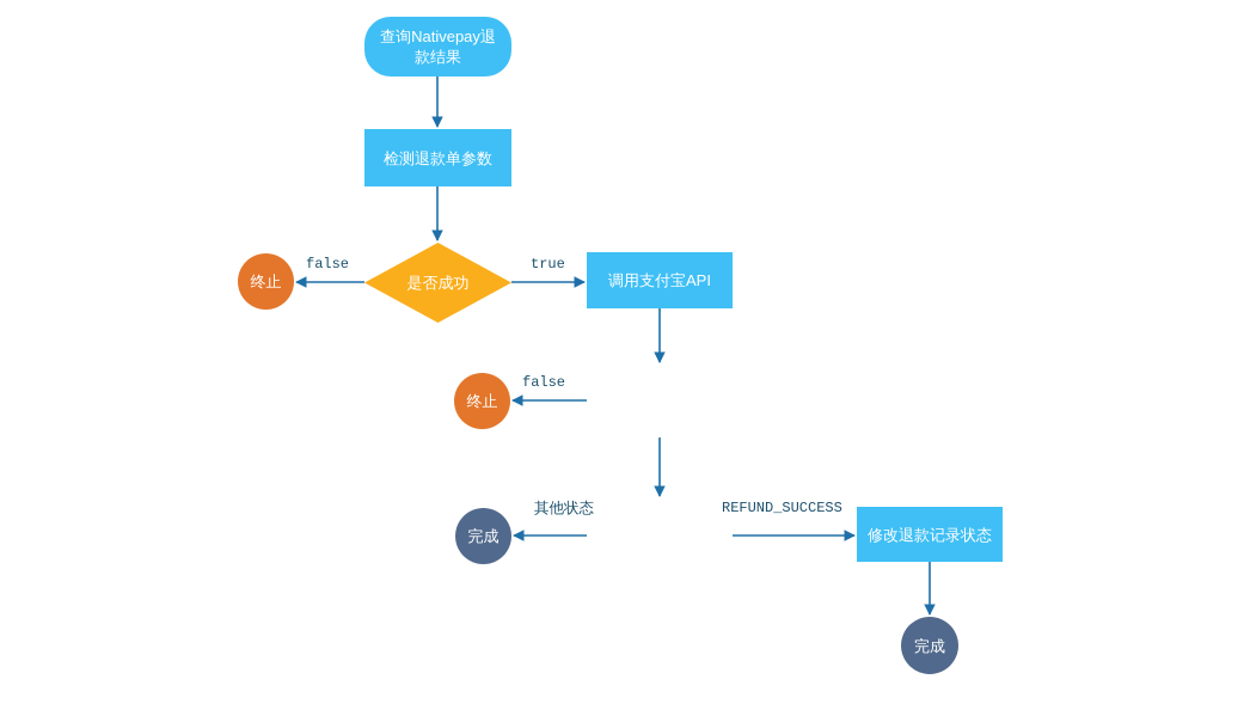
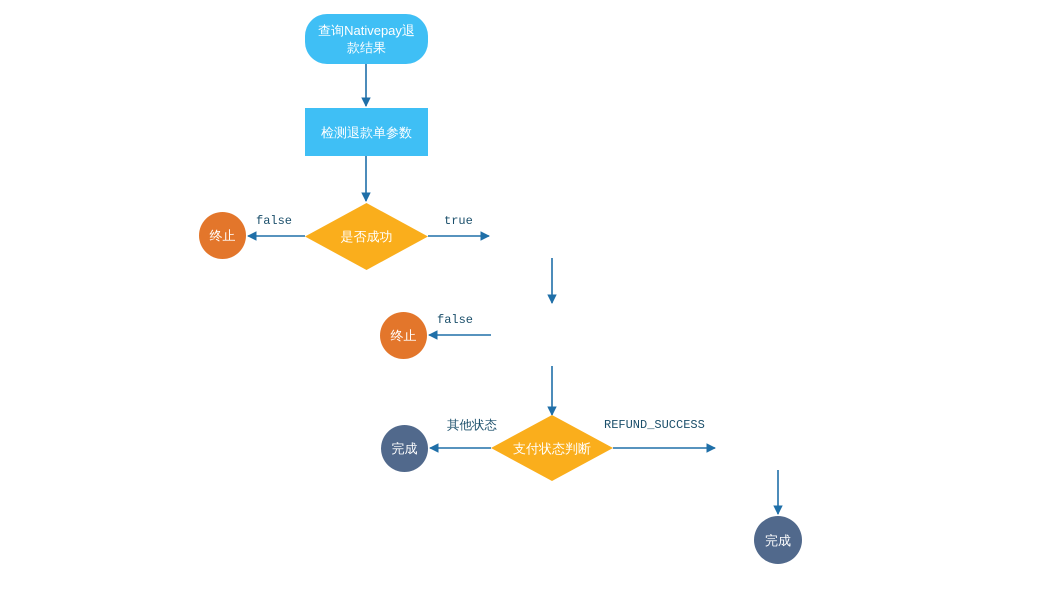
  查询Nativepay退款结果
  检测退款单参数
  是否成功
  终止
- 调用支付宝API
  终止
+ 支付状态判断
  完成
- 修改退款记录状态
  完成
  false
  true
  false
  其他状态
  REFUND_SUCCESS
